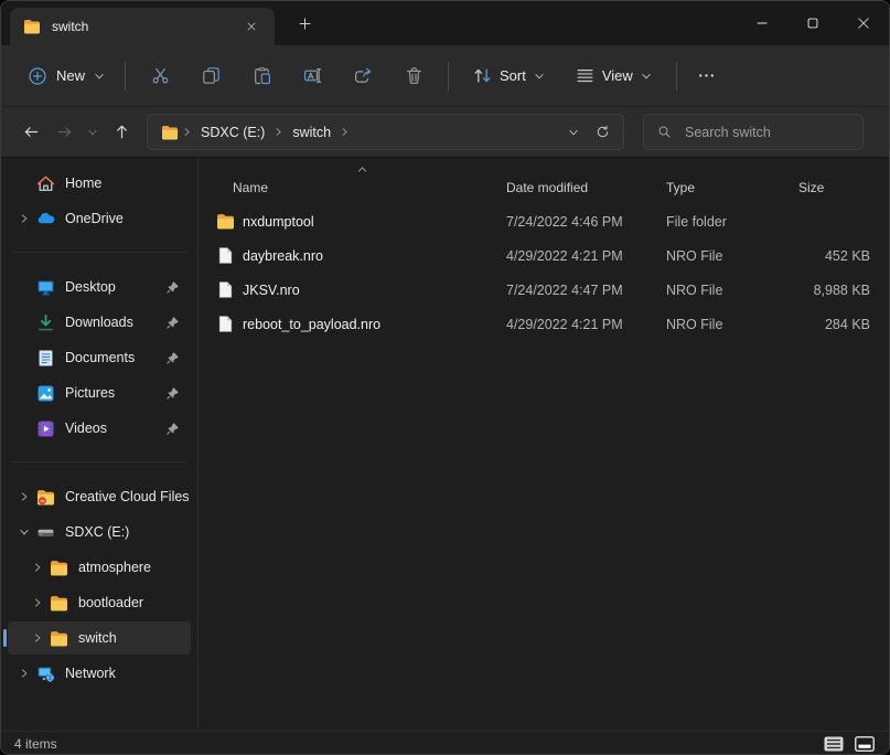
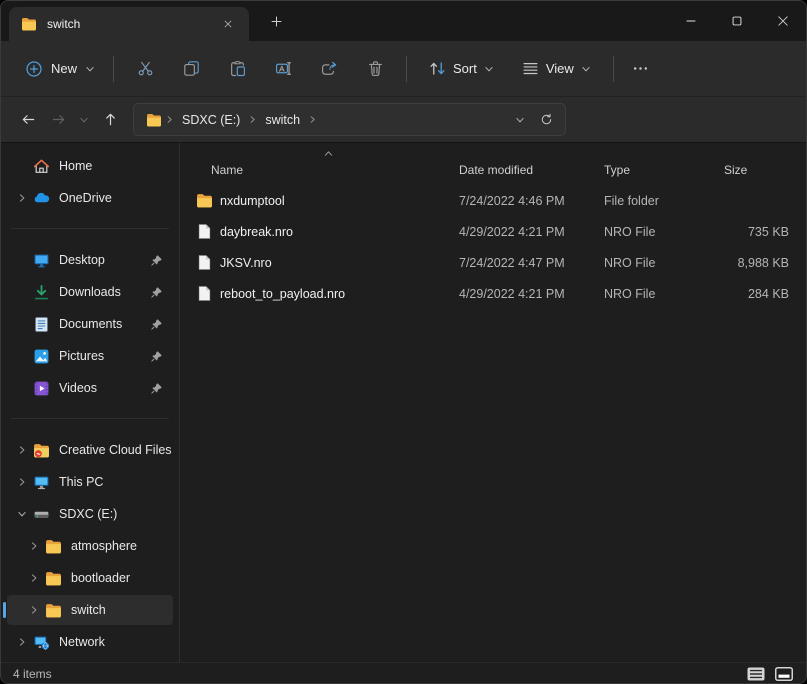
  switch
  New
  Sort
  View
  SDXC (E:)
  switch
- Search switch
  Home
  OneDrive
  Desktop
  Downloads
  Documents
  Pictures
  Videos
  Creative Cloud Files
+ This PC
  SDXC (E:)
  atmosphere
  bootloader
  switch
  Network
  Name
  Date modified
  Type
  Size
  nxdumptool
  7/24/2022 4:46 PM
  File folder
  daybreak.nro
  4/29/2022 4:21 PM
  NRO File
- 452 KB
+ 735 KB
  JKSV.nro
  7/24/2022 4:47 PM
  NRO File
  8,988 KB
  reboot_to_payload.nro
  4/29/2022 4:21 PM
  NRO File
  284 KB
  4 items
